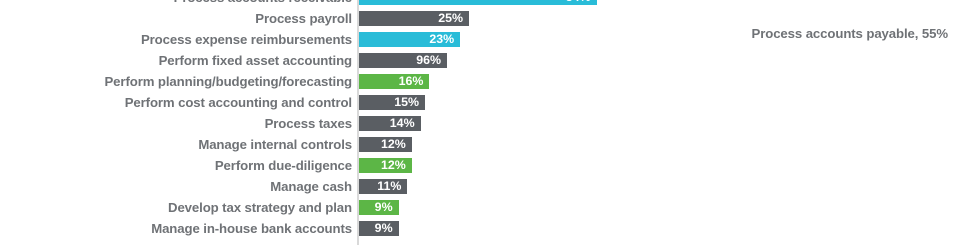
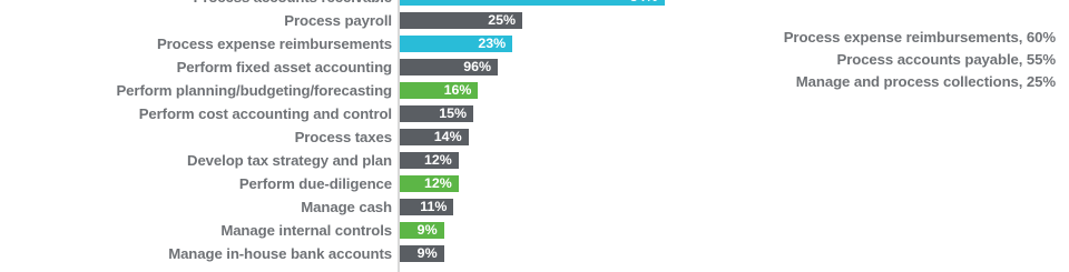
  Process payroll
  25%
  Process expense reimbursements
  23%
  Perform fixed asset accounting
  96%
  Perform planning/budgeting/forecasting
  16%
  Perform cost accounting and control
  15%
  Process taxes
  14%
- Manage internal controls
+ Develop tax strategy and plan
  12%
  Perform due-diligence
  12%
  Manage cash
  11%
- Develop tax strategy and plan
+ Manage internal controls
  9%
  Manage in-house bank accounts
  9%
+ Process expense reimbursements, 60%
  Process accounts payable, 55%
+ Manage and process collections, 25%
